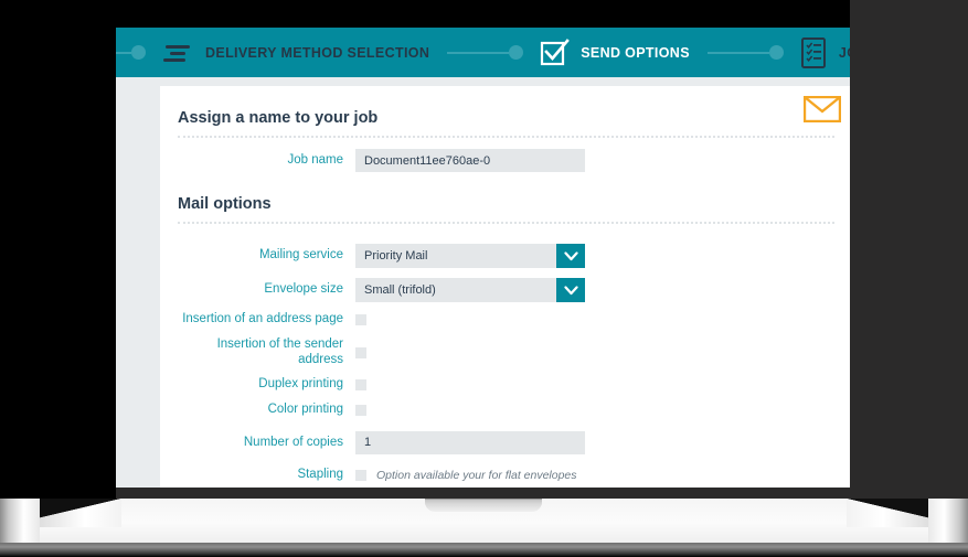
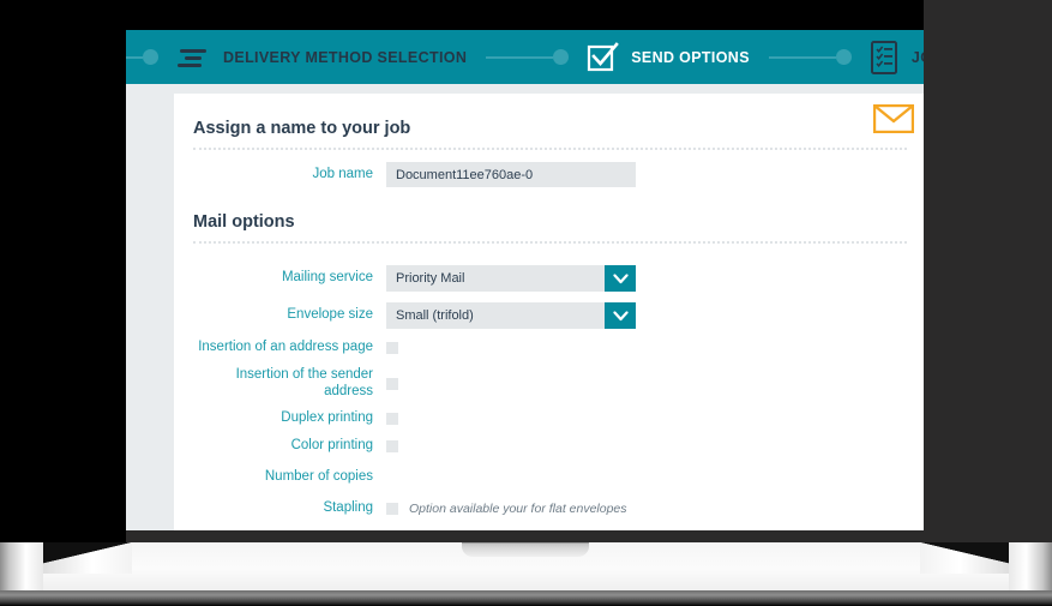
  DELIVERY METHOD SELECTION
  SEND OPTIONS
  Assign a name to your job
  Job name
  Document11ee760ae-0
  Mail options
  Mailing service
  Priority Mail
  Envelope size
  Small (trifold)
  Insertion of an address page
  Insertion of the sender address
  Duplex printing
  Color printing
  Number of copies
- 1
  Stapling
  Option available your for flat envelopes
